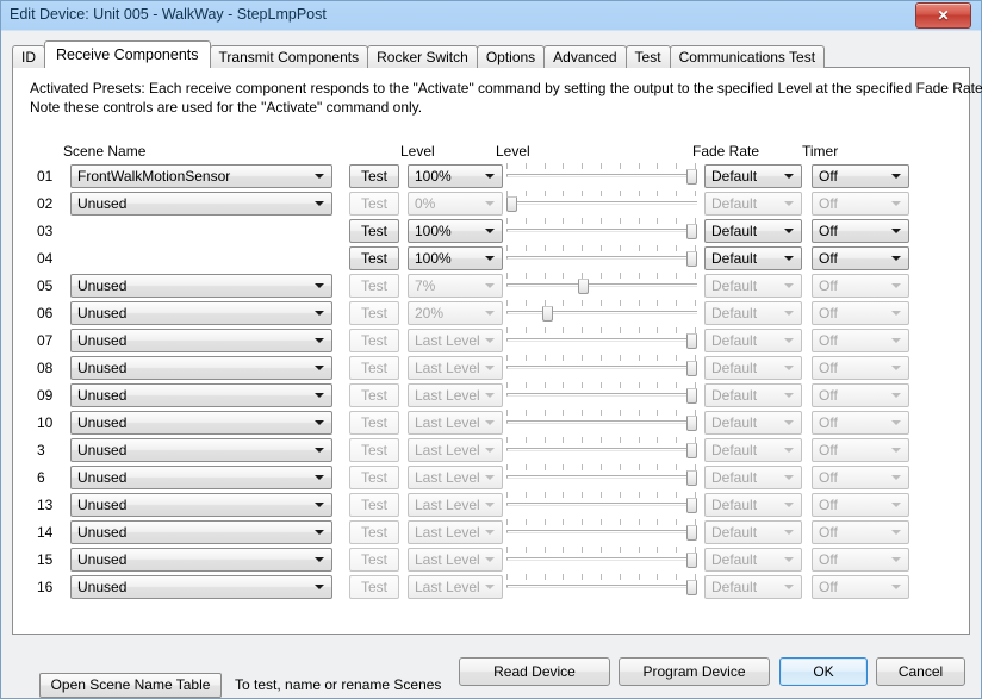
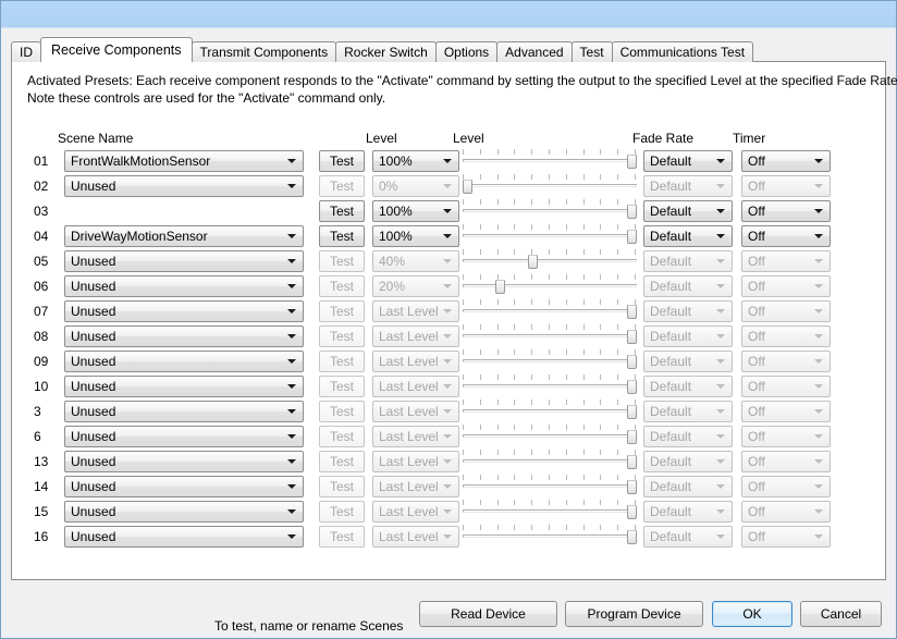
- Edit Device: Unit 005 - WalkWay - StepLmpPost
- ✕
  ID
  Receive Components
  Transmit Components
  Rocker Switch
  Options
  Advanced
  Test
  Communications Test
  Activated Presets: Each receive component responds to the "Activate" command by setting the output to the specified Level at the specified Fade Rate
  Note these controls are used for the "Activate" command only.
  Scene Name
  Level
  Level
  Fade Rate
  Timer
  01
  FrontWalkMotionSensor
  Test
  100%
  Default
  Off
  02
  Unused
  Test
  0%
  Default
  Off
  03
  Test
  100%
  Default
  Off
  04
+ DriveWayMotionSensor
  Test
  100%
  Default
  Off
  05
  Unused
  Test
- 7%
+ 40%
  Default
  Off
  06
  Unused
  Test
  20%
  Default
  Off
  07
  Unused
  Test
  Last Level
  Default
  Off
  08
  Unused
  Test
  Last Level
  Default
  Off
  09
  Unused
  Test
  Last Level
  Default
  Off
  10
  Unused
  Test
  Last Level
  Default
  Off
  3
  Unused
  Test
  Last Level
  Default
  Off
  6
  Unused
  Test
  Last Level
  Default
  Off
  13
  Unused
  Test
  Last Level
  Default
  Off
  14
  Unused
  Test
  Last Level
  Default
  Off
  15
  Unused
  Test
  Last Level
  Default
  Off
  16
  Unused
  Test
  Last Level
  Default
  Off
- Open Scene Name Table
  To test, name or rename Scenes
  Read Device
  Program Device
  OK
  Cancel
